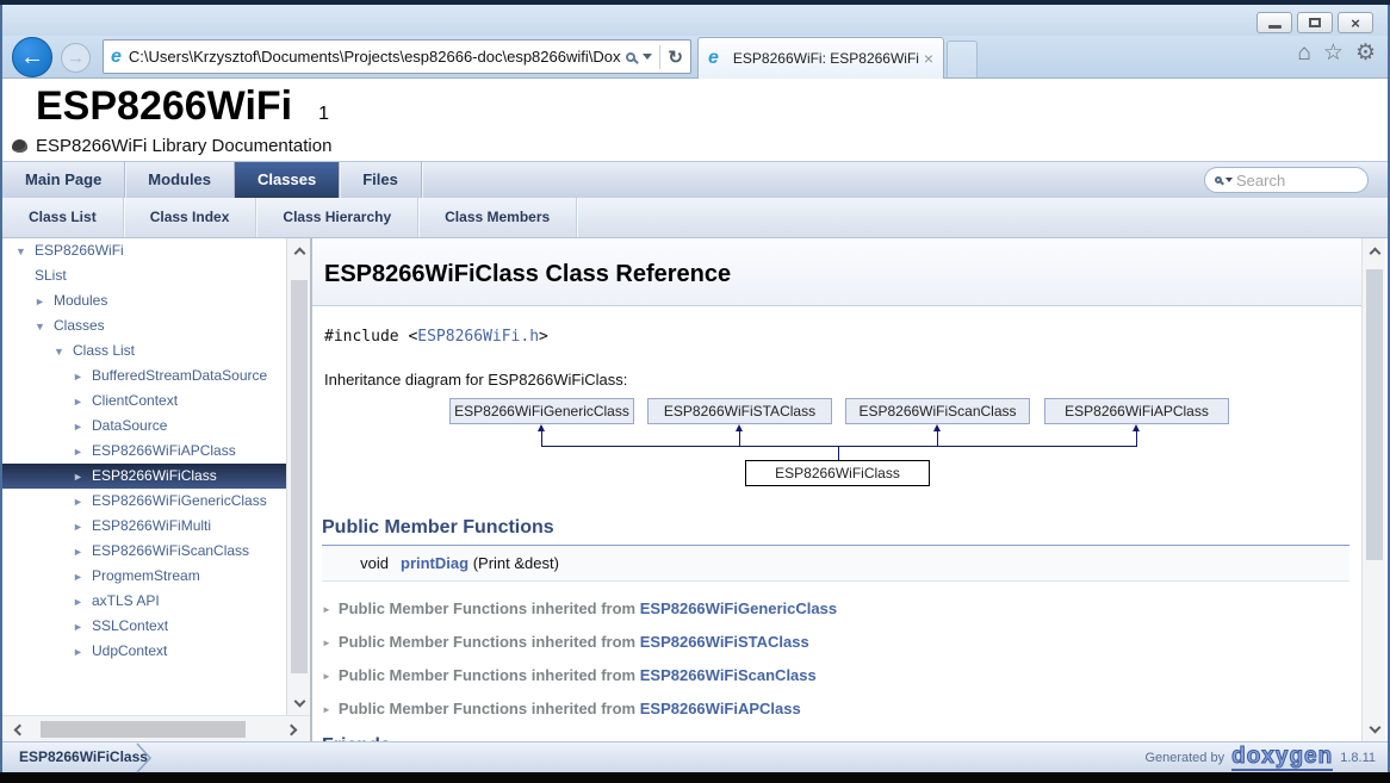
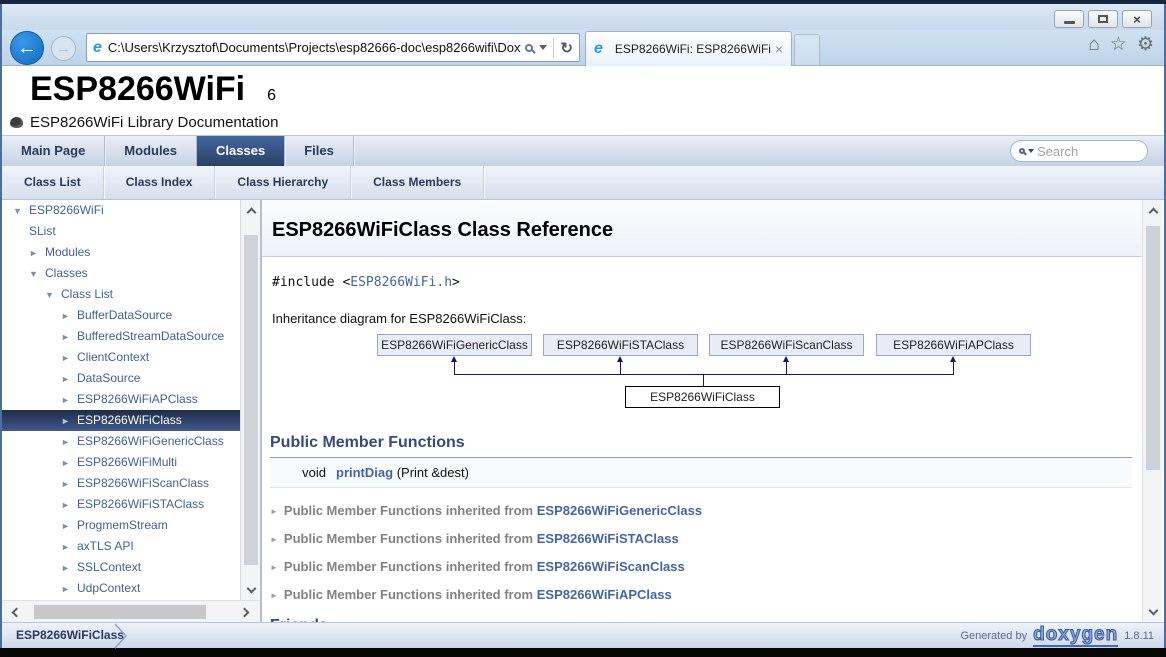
  ×
  ←
  →
  e
  C:\Users\Krzysztof\Documents\Projects\esp82666-doc\esp8266wifi\Dox
  ↻
  e
  ESP8266WiFi: ESP8266WiFi
  ×
  ⌂
  ☆
  ⚙
- ESP8266WiFi 1
+ ESP8266WiFi 6
  ESP8266WiFi Library Documentation
  Main Page Modules Classes Files
  Search
  Class List Class Index Class Hierarchy Class Members
  ▼ ESP8266WiFi
  SList
  ► Modules
  ▼ Classes
  ▼ Class List
+ ► BufferDataSource
  ► BufferedStreamDataSource
  ► ClientContext
  ► DataSource
  ► ESP8266WiFiAPClass
  ► ESP8266WiFiClass
  ► ESP8266WiFiGenericClass
  ► ESP8266WiFiMulti
  ► ESP8266WiFiScanClass
+ ► ESP8266WiFiSTAClass
  ► ProgmemStream
  ► axTLS API
  ► SSLContext
  ► UdpContext
  ESP8266WiFiClass Class Reference
  #include <ESP8266WiFi.h>
  Inheritance diagram for ESP8266WiFiClass:
  ESP8266WiFiGenericClass
  ESP8266WiFiSTAClass
  ESP8266WiFiScanClass
  ESP8266WiFiAPClass
  ESP8266WiFiClass
  Public Member Functions
  void printDiag (Print &dest)
  ► Public Member Functions inherited from ESP8266WiFiGenericClass
  ► Public Member Functions inherited from ESP8266WiFiSTAClass
  ► Public Member Functions inherited from ESP8266WiFiScanClass
  ► Public Member Functions inherited from ESP8266WiFiAPClass
  ESP8266WiFiClass
  Generated by
  doxygen
  1.8.11
